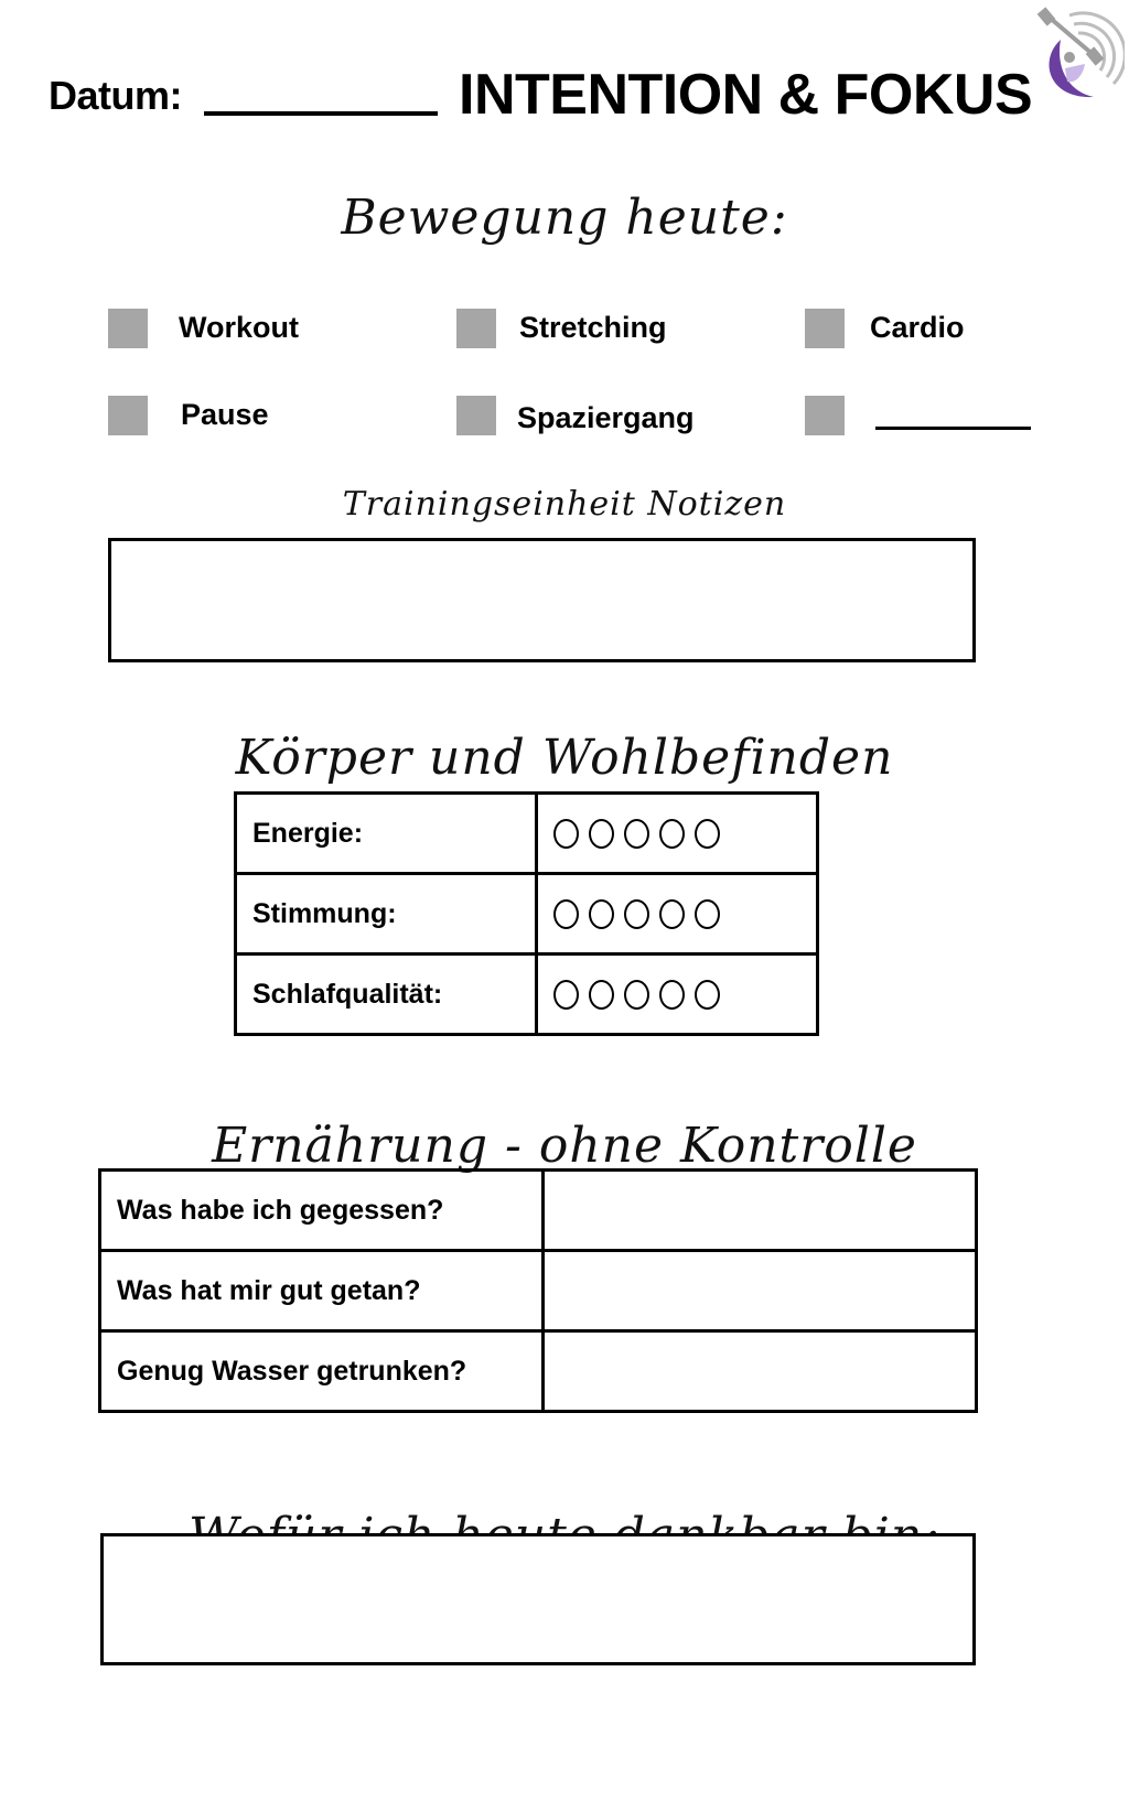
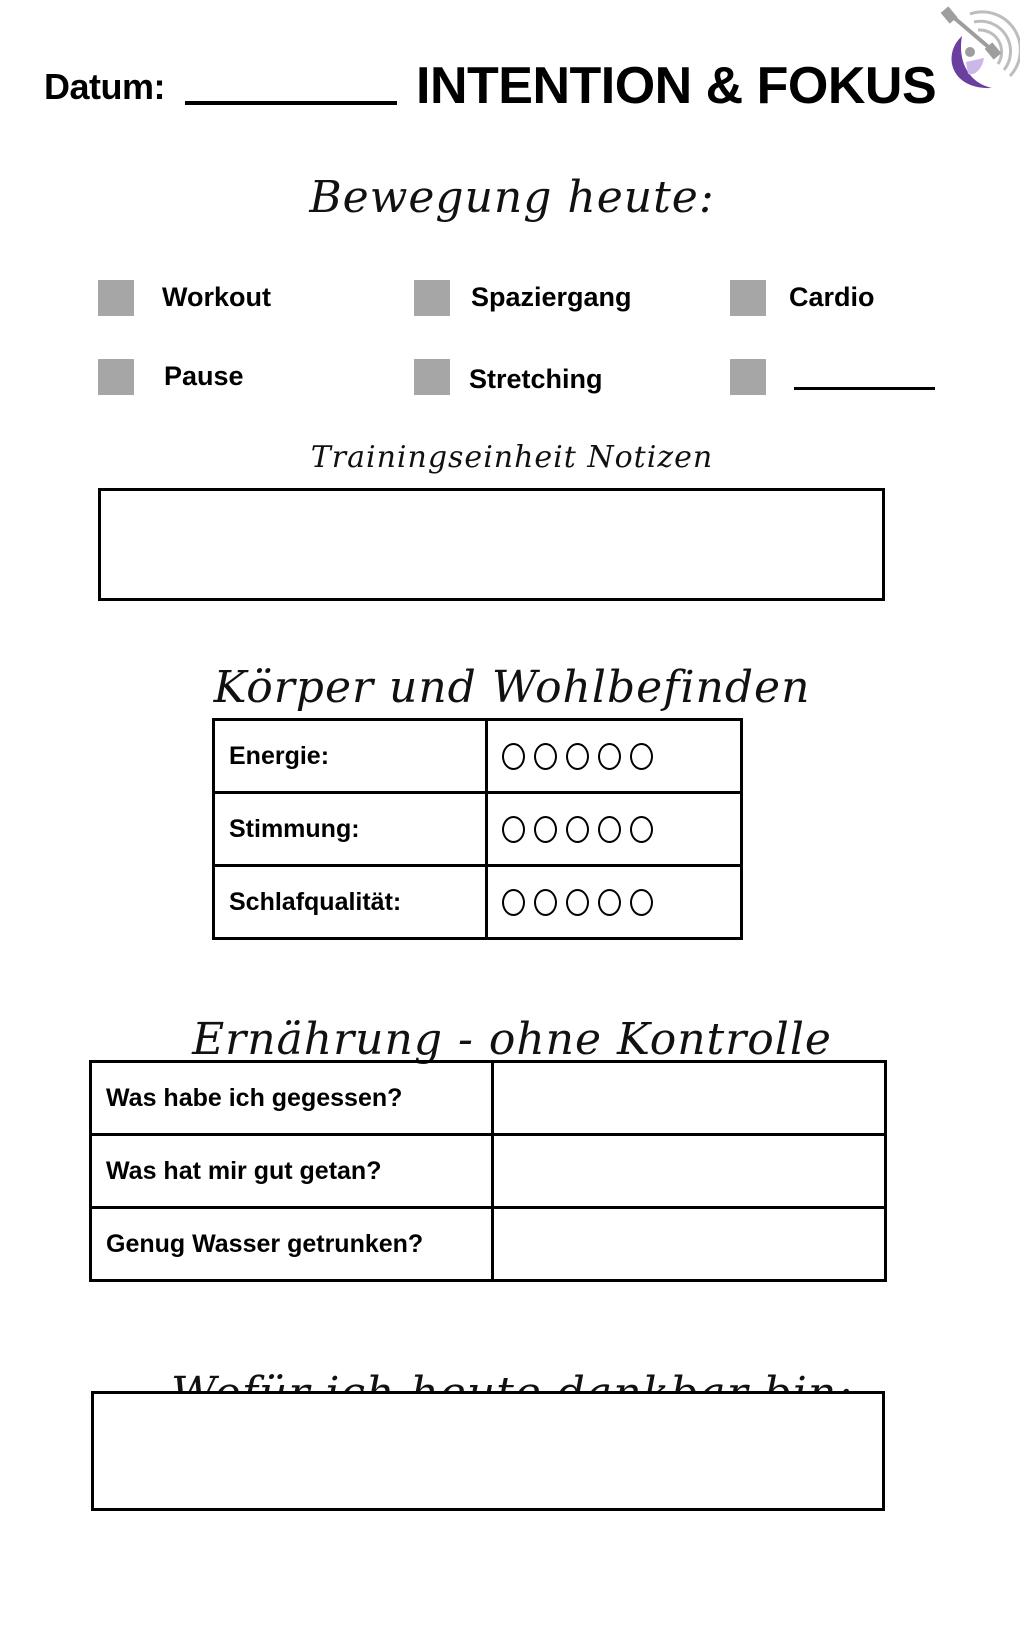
  Datum:
  INTENTION & FOKUS
  Bewegung heute:
  Workout
- Stretching
+ Spaziergang
  Cardio
  Pause
- Spaziergang
+ Stretching
  Trainingseinheit Notizen
  Körper und Wohlbefinden
  Energie:
  Stimmung:
  Schlafqualität:
  Ernährung - ohne Kontrolle
  Was habe ich gegessen?
  Was hat mir gut getan?
  Genug Wasser getrunken?
